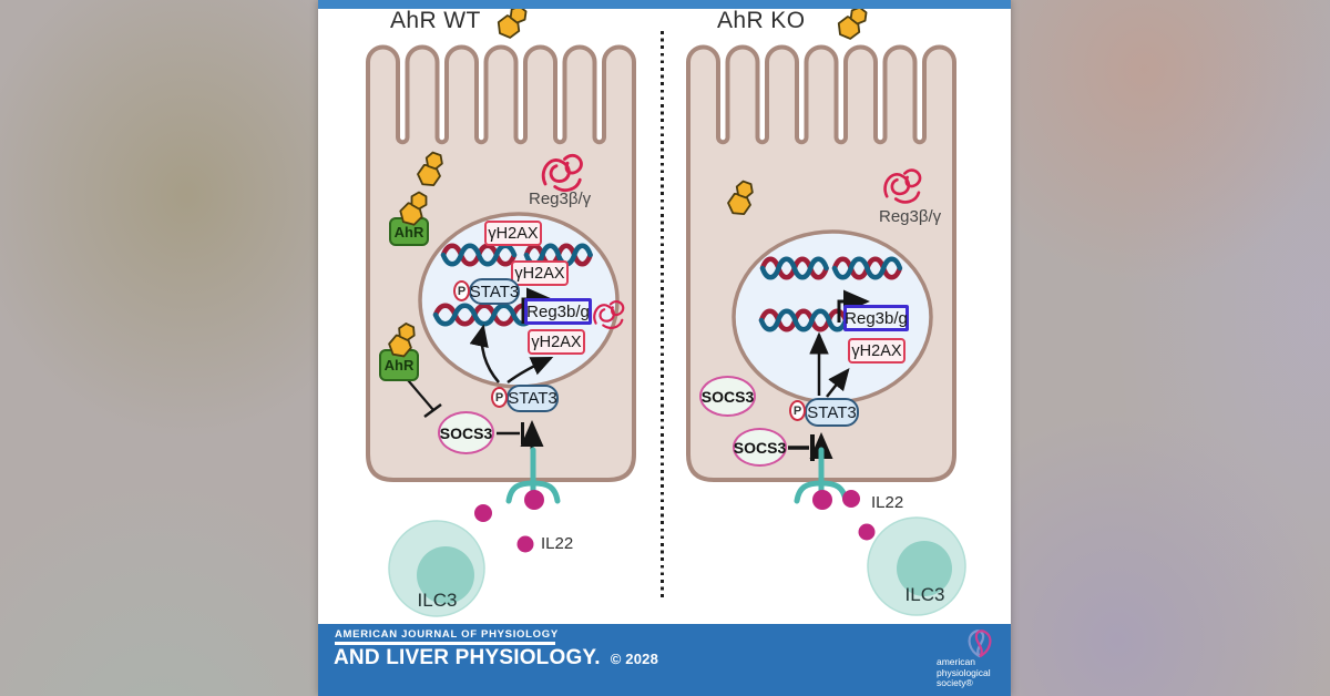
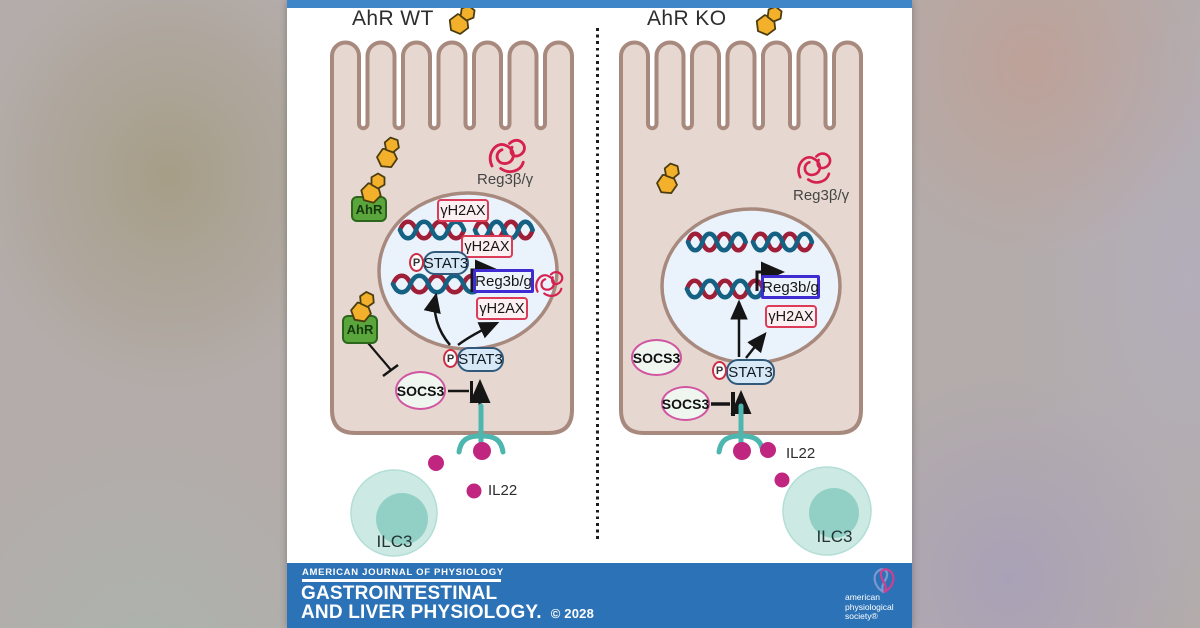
  AhR WT
  Reg3β/γ
  γH2AX
  γH2AX
  γH2AX
  Reg3b/g
  STAT3
  P
  STAT3
  P
  SOCS3
  AhR
  AhR
  IL22
  ILC3
  AhR KO
  Reg3β/γ
  Reg3b/g
  γH2AX
  STAT3
  P
  SOCS3
  SOCS3
  IL22
  ILC3
  AMERICAN JOURNAL OF PHYSIOLOGY
+ GASTROINTESTINAL
  AND LIVER PHYSIOLOGY. © 2028
  american
  physiological
  society®
